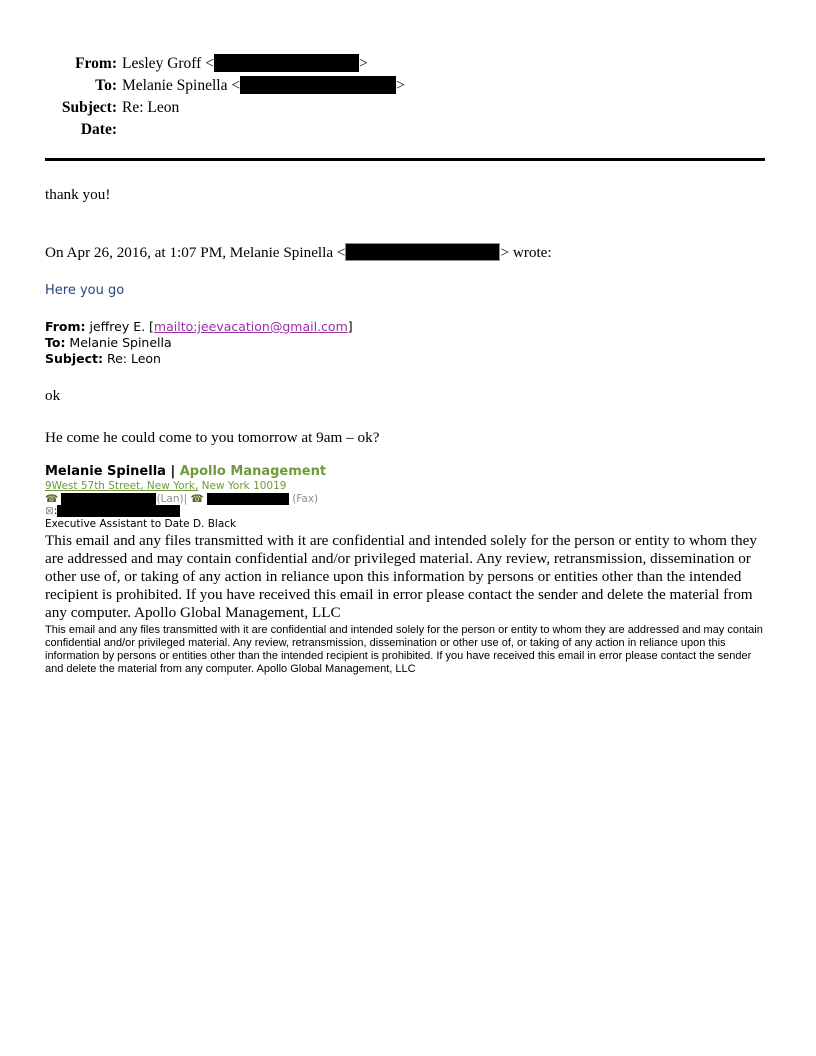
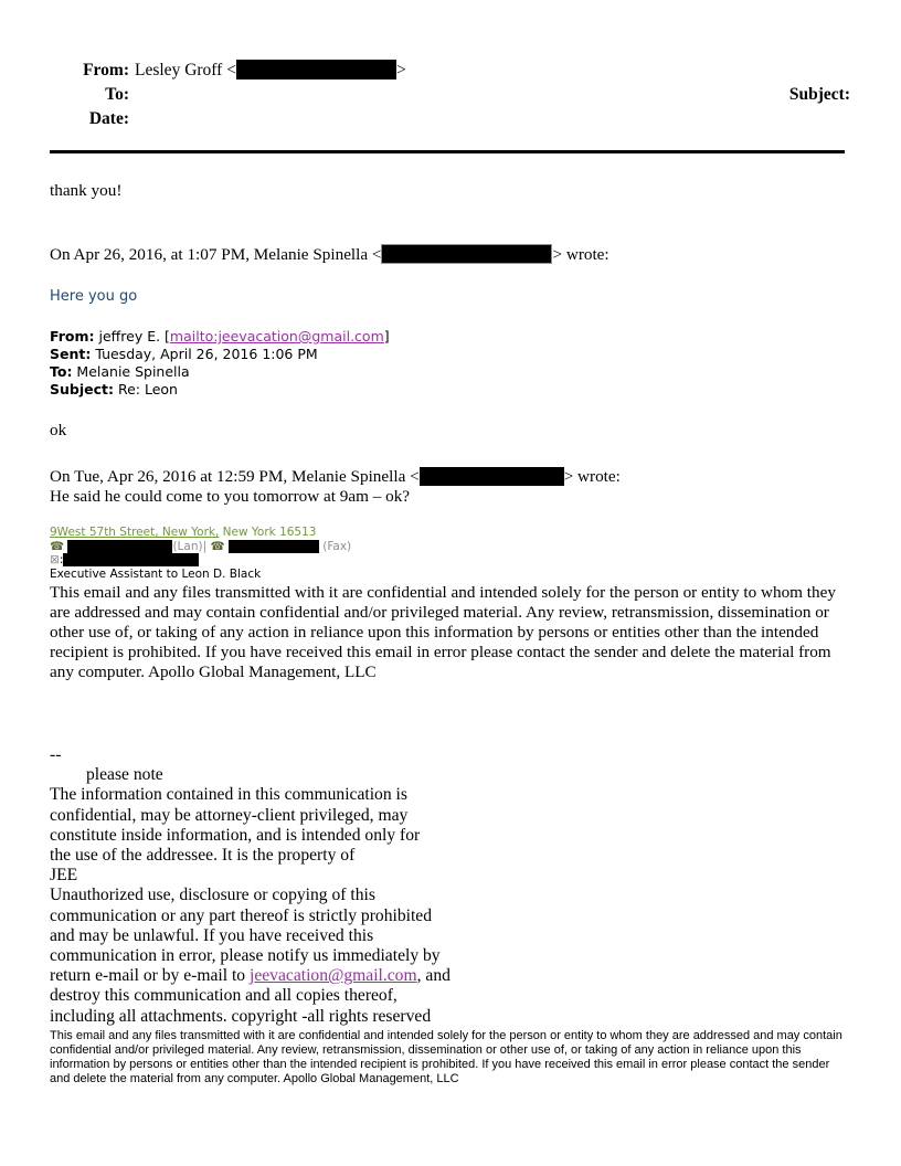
  From:
  Lesley Groff < >
  To:
- Melanie Spinella < >
  Subject:
- Re: Leon
  Date:
  thank you!
  On Apr 26, 2016, at 1:07 PM, Melanie Spinella < > wrote:
  Here you go
  From: jeffrey E. [mailto:jeevacation@gmail.com]
+ Sent: Tuesday, April 26, 2016 1:06 PM
  To: Melanie Spinella
  Subject: Re: Leon
  ok
+ On Tue, Apr 26, 2016 at 12:59 PM, Melanie Spinella < > wrote:
- He come he could come to you tomorrow at 9am – ok?
+ He said he could come to you tomorrow at 9am – ok?
- Melanie Spinella | Apollo Management
- 9West 57th Street, New York, New York 10019
+ 9West 57th Street, New York, New York 16513
  ☎ (Lan)| ☎ (Fax)
  ⊠:
- Executive Assistant to Date D. Black
+ Executive Assistant to Leon D. Black
  This email and any files transmitted with it are confidential and intended solely for the person or entity to whom they are addressed and may contain confidential and/or privileged material. Any review, retransmission, dissemination or other use of, or taking of any action in reliance upon this information by persons or entities other than the intended recipient is prohibited. If you have received this email in error please contact the sender and delete the material from any computer. Apollo Global Management, LLC
+ --
+ please note
+ The information contained in this communication is
+ confidential, may be attorney-client privileged, may
+ constitute inside information, and is intended only for
+ the use of the addressee. It is the property of
+ JEE
+ Unauthorized use, disclosure or copying of this
+ communication or any part thereof is strictly prohibited
+ and may be unlawful. If you have received this
+ communication in error, please notify us immediately by
+ return e-mail or by e-mail to jeevacation@gmail.com, and
+ destroy this communication and all copies thereof,
+ including all attachments. copyright -all rights reserved
  This email and any files transmitted with it are confidential and intended solely for the person or entity to whom they are addressed and may contain confidential and/or privileged material. Any review, retransmission, dissemination or other use of, or taking of any action in reliance upon this information by persons or entities other than the intended recipient is prohibited. If you have received this email in error please contact the sender and delete the material from any computer. Apollo Global Management, LLC
